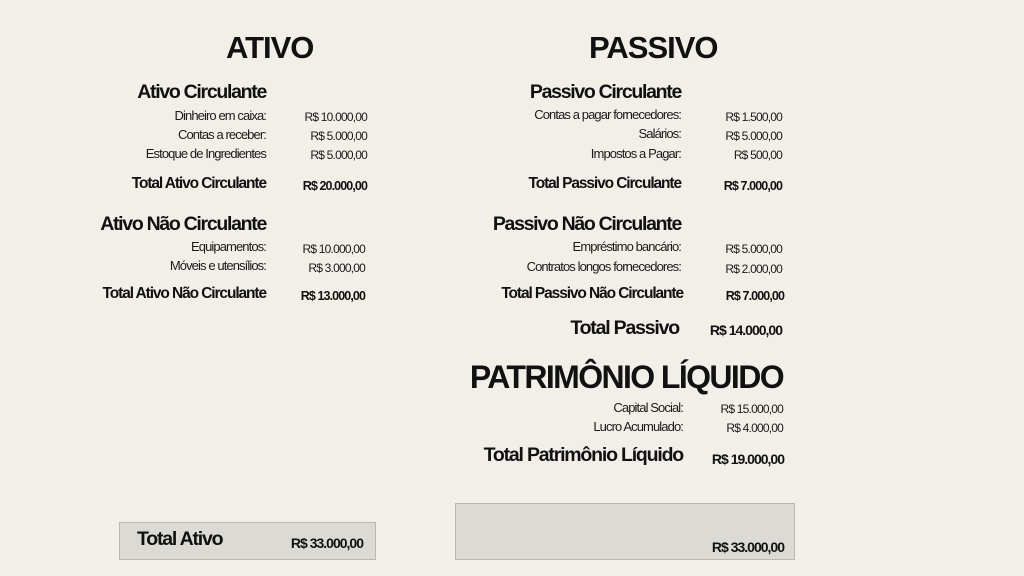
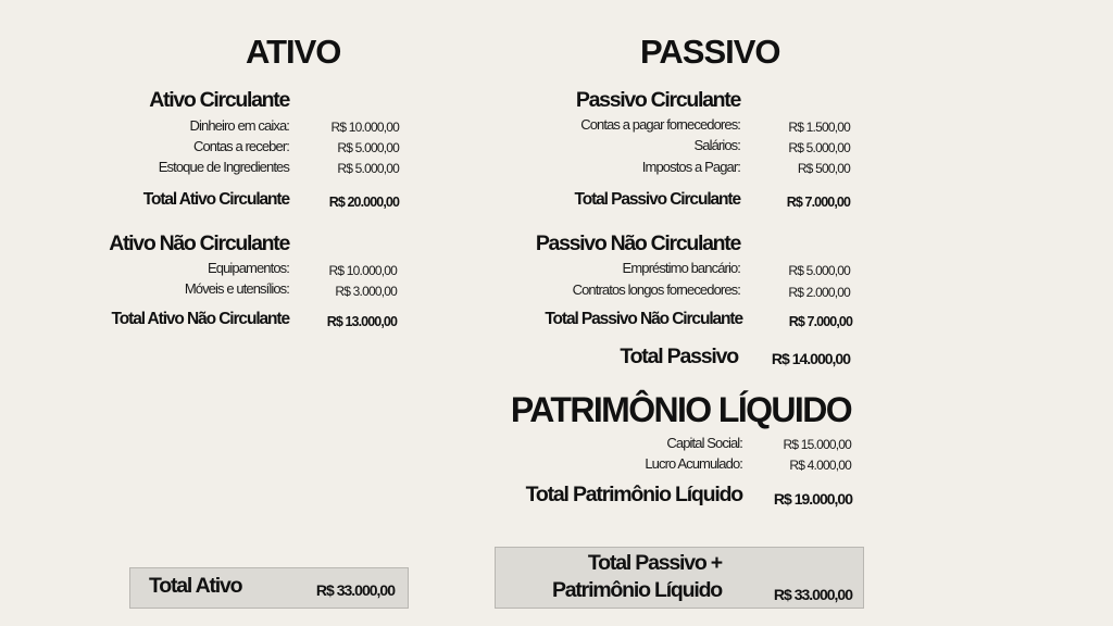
  ATIVO
  Ativo Circulante
  Dinheiro em caixa:
  R$ 10.000,00
  Contas a receber:
  R$ 5.000,00
  Estoque de Ingredientes
  R$ 5.000,00
  Total Ativo Circulante
  R$ 20.000,00
  Ativo Não Circulante
  Equipamentos:
  R$ 10.000,00
  Móveis e utensílios:
  R$ 3.000,00
  Total Ativo Não Circulante
  R$ 13.000,00
  Total Ativo
  R$ 33.000,00
  PASSIVO
  Passivo Circulante
  Contas a pagar fornecedores:
  R$ 1.500,00
  Salários:
  R$ 5.000,00
  Impostos a Pagar:
  R$ 500,00
  Total Passivo Circulante
  R$ 7.000,00
  Passivo Não Circulante
  Empréstimo bancário:
  R$ 5.000,00
  Contratos longos fornecedores:
  R$ 2.000,00
  Total Passivo Não Circulante
  R$ 7.000,00
  Total Passivo
  R$ 14.000,00
  PATRIMÔNIO LÍQUIDO
  Capital Social:
  R$ 15.000,00
  Lucro Acumulado:
  R$ 4.000,00
  Total Patrimônio Líquido
  R$ 19.000,00
+ Total Passivo +
+ Patrimônio Líquido
  R$ 33.000,00
